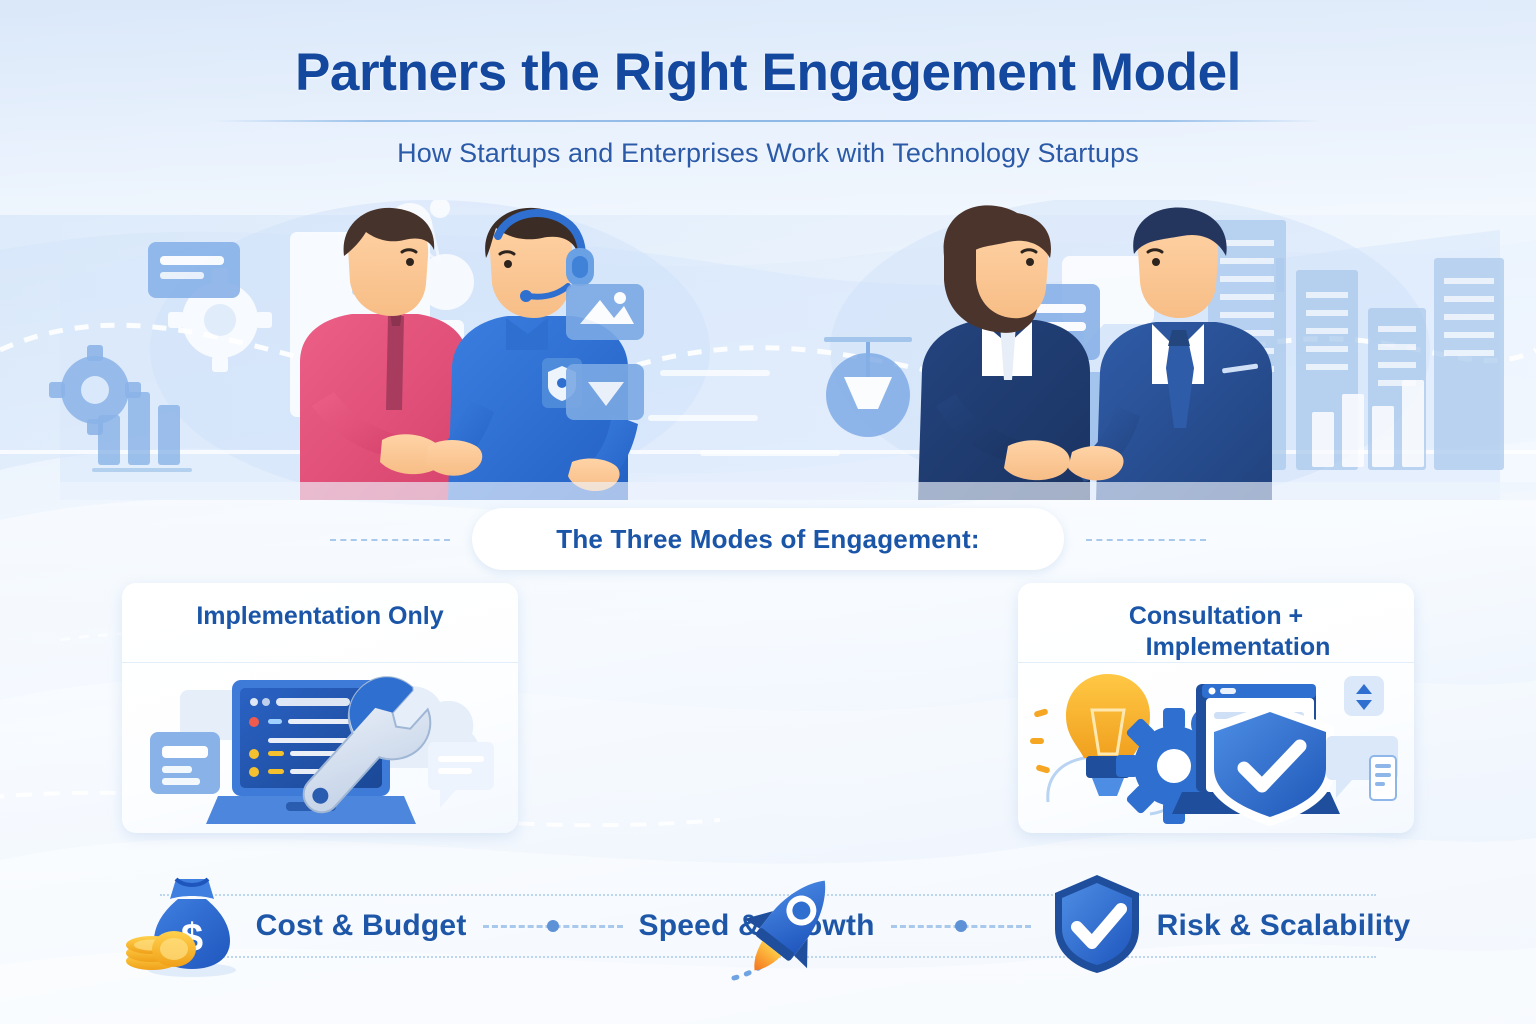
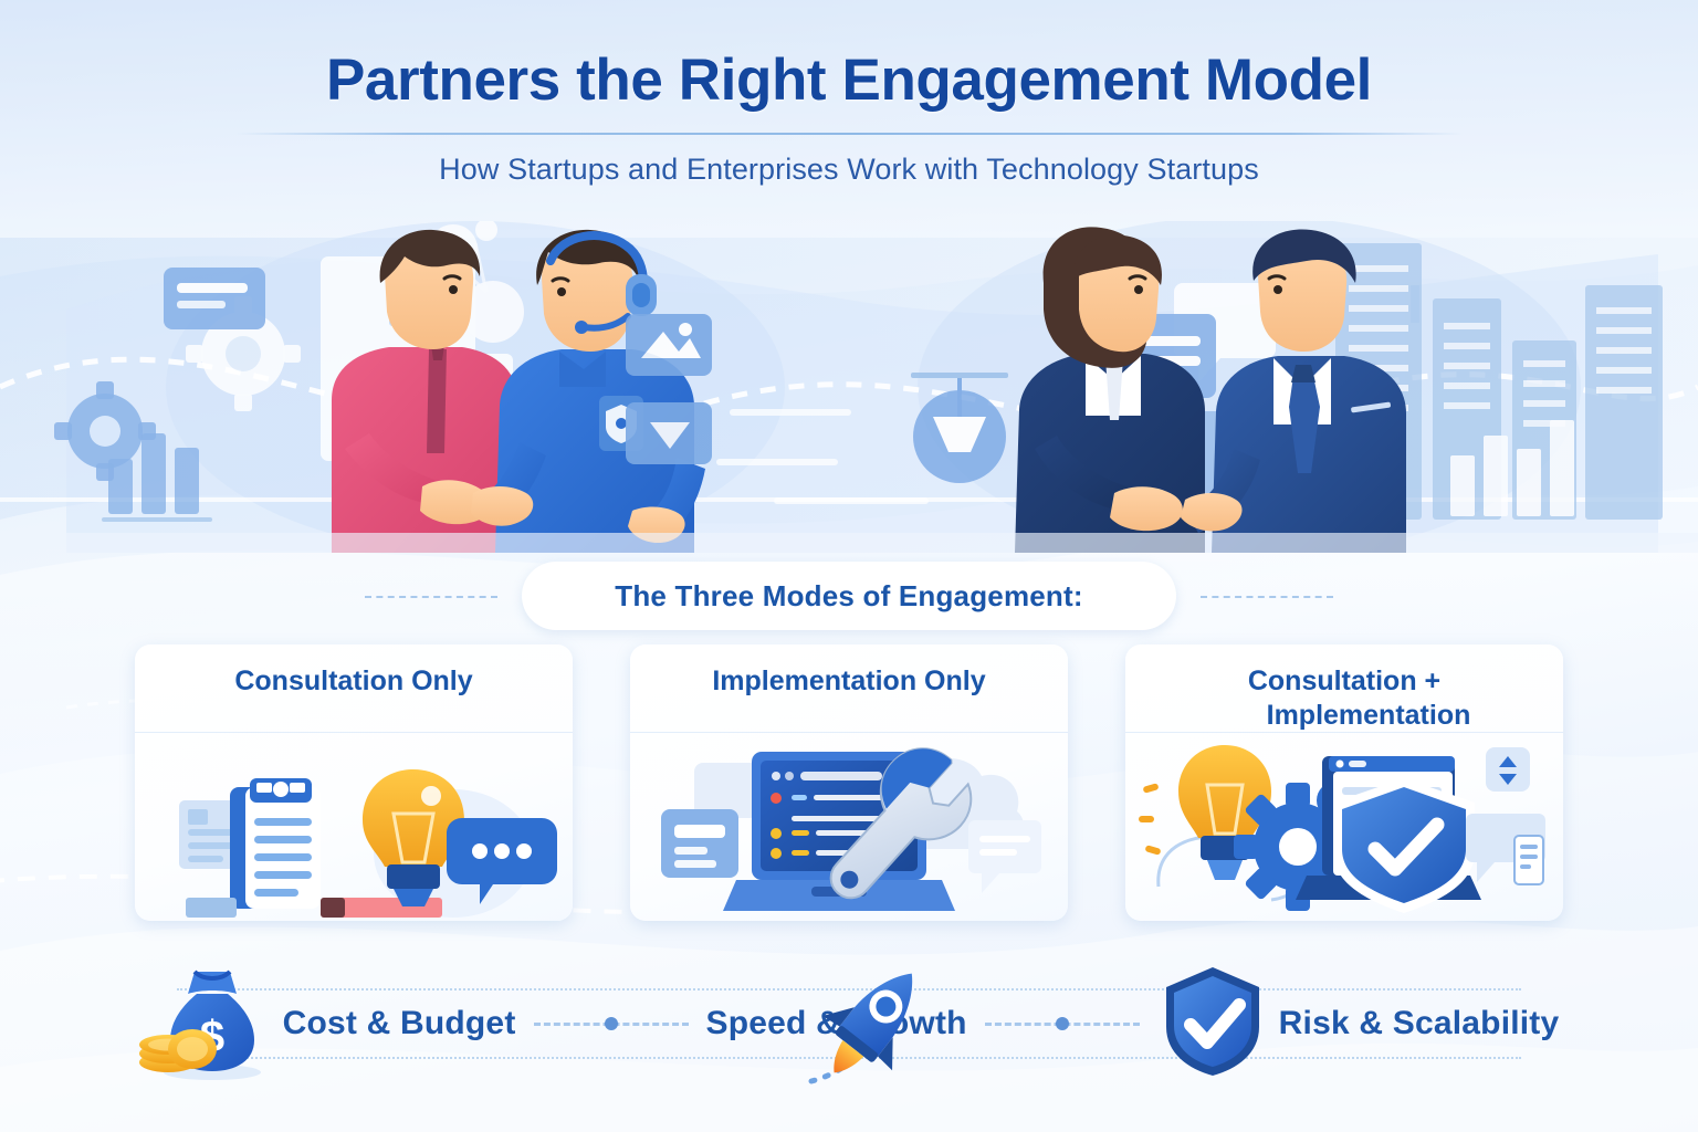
  Partners the Right Engagement Model
  How Startups and Enterprises Work with Technology Startups
  The Three Modes of Engagement:
+ Consultation Only
  Implementation Only
  Consultation +
  Implementation
  $
  Cost & Budget
  Speed &wth
  Risk & Scalability
